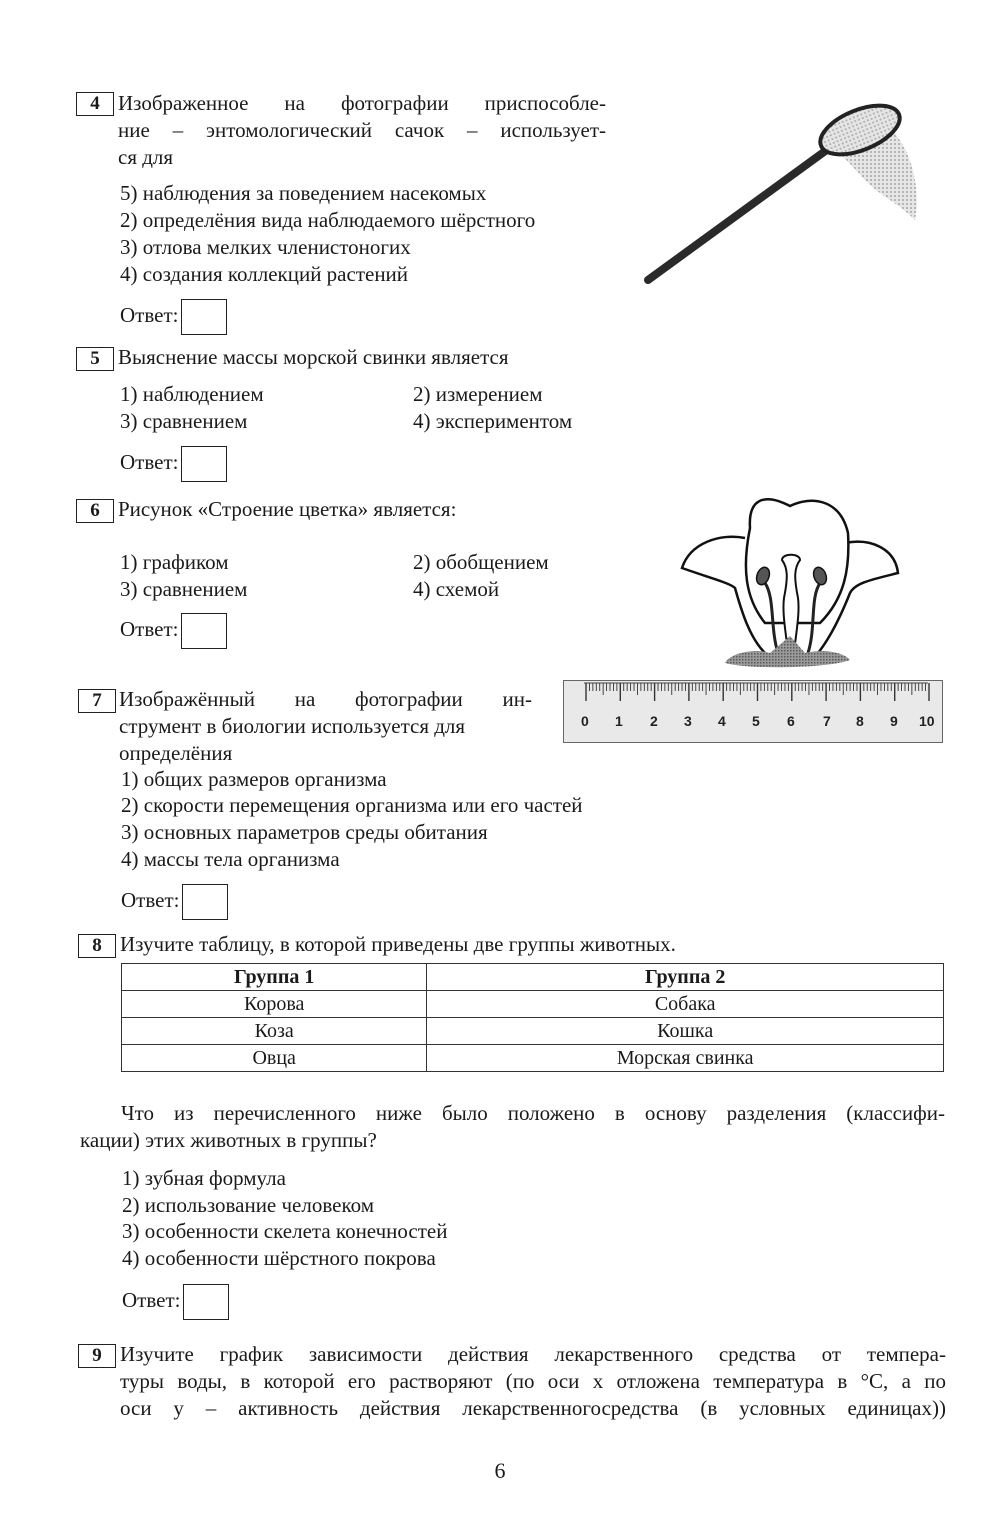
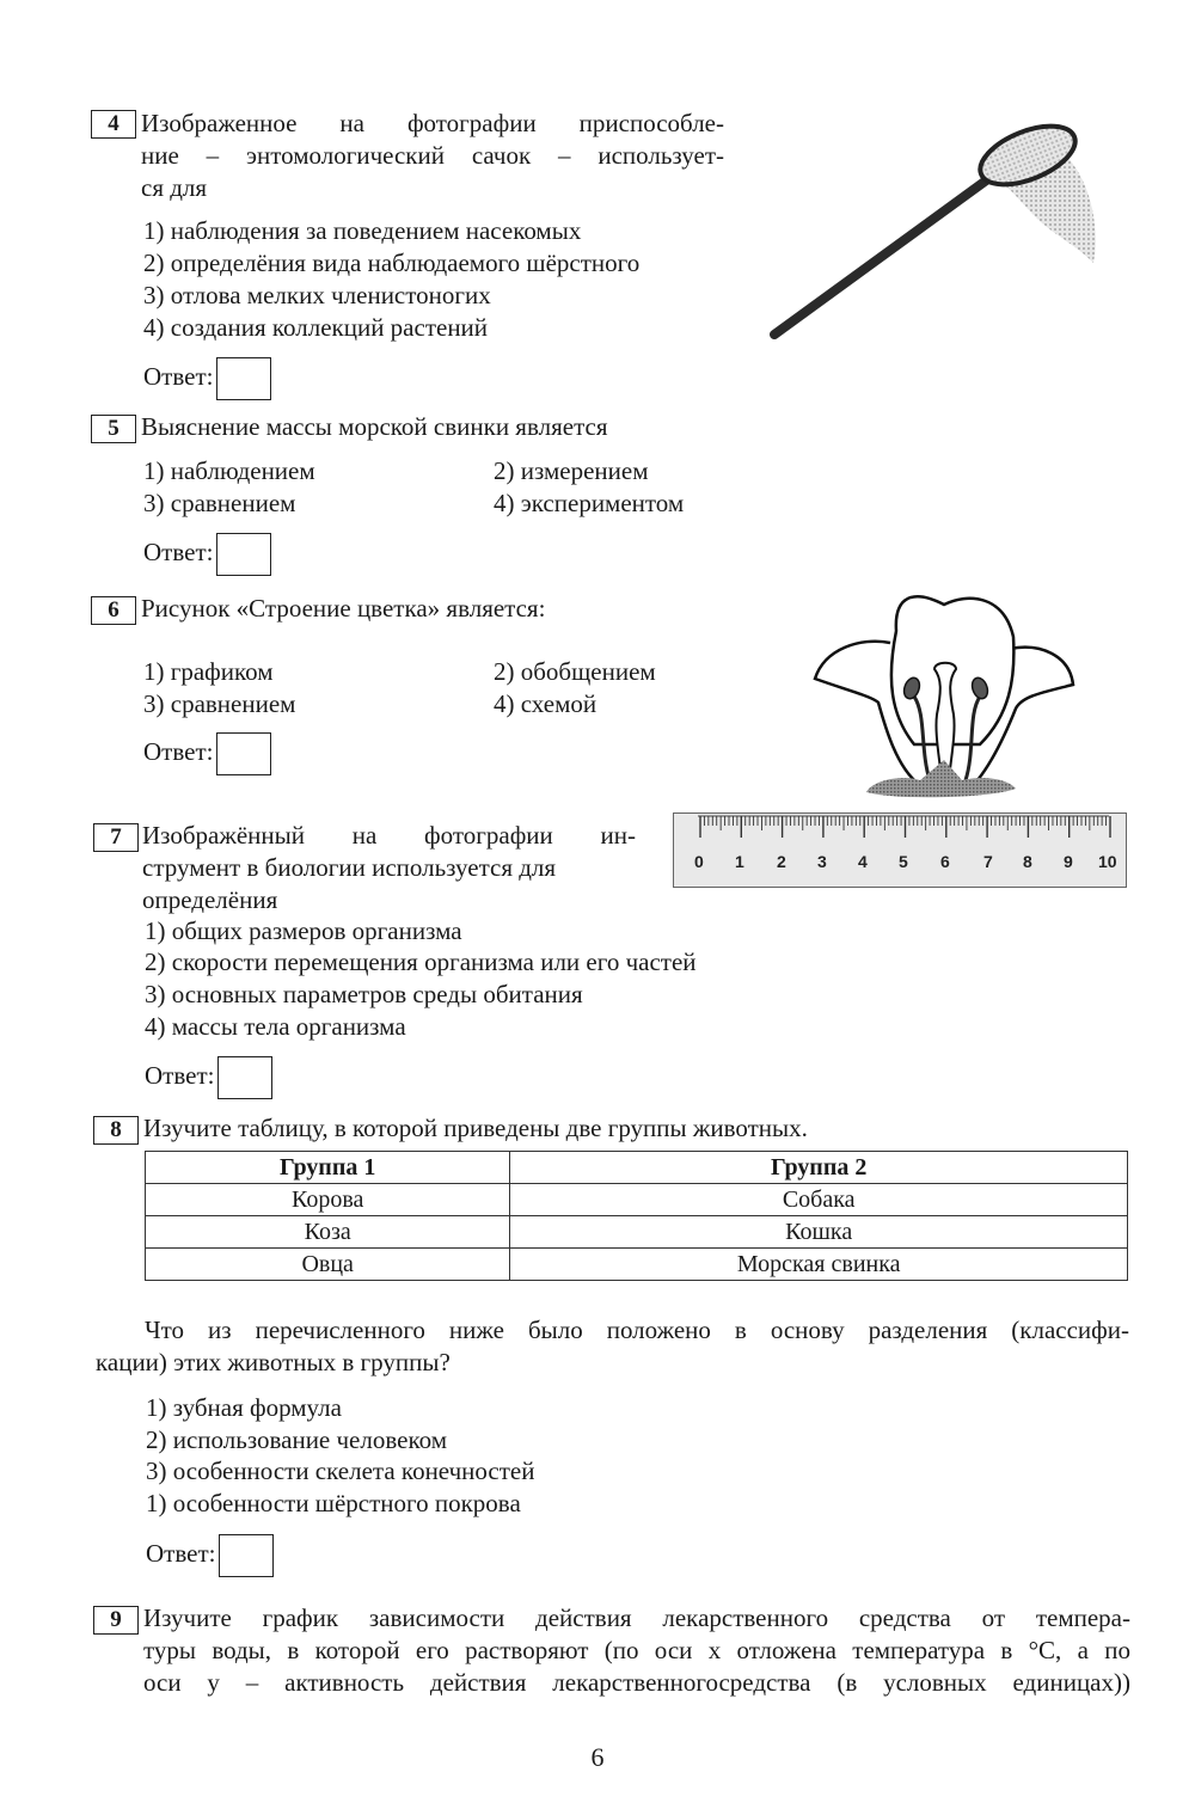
  4
  Изображенное на фотографии приспособле-
  ние – энтомологический сачок – использует-
  ся для
- 5) наблюдения за поведением насекомых
+ 1) наблюдения за поведением насекомых
  2) определёния вида наблюдаемого шёрстного
  3) отлова мелких членистоногих
  4) создания коллекций растений
  Ответ:
  5
  Выяснение массы морской свинки является
  1) наблюдением
  2) измерением
  3) сравнением
  4) экспериментом
  Ответ:
  6
  Рисунок «Строение цветка» является:
  1) графиком
  2) обобщением
  3) сравнением
  4) схемой
  Ответ:
  7
  Изображённый на фотографии ин-
  струмент в биологии используется для
  определёния
  1) общих размеров организма
  2) скорости перемещения организма или его частей
  3) основных параметров среды обитания
  4) массы тела организма
  Ответ:
  0
  1
  2
  3
  4
  5
  6
  7
  8
  9
  10
  8
  Изучите таблицу, в которой приведены две группы животных.
  Группа 1	Группа 2
  Корова	Собака
  Коза	Кошка
  Овца	Морская свинка
  Что из перечисленного ниже было положено в основу разделения (классифи-
  кации) этих животных в группы?
  1) зубная формула
  2) использование человеком
  3) особенности скелета конечностей
- 4) особенности шёрстного покрова
+ 1) особенности шёрстного покрова
  Ответ:
  9
  Изучите график зависимости действия лекарственного средства от темпера-
  туры воды, в которой его растворяют (по оси x отложена температура в °С, а по
  оси y – активность действия лекарственногосредства (в условных единицах))
  6
